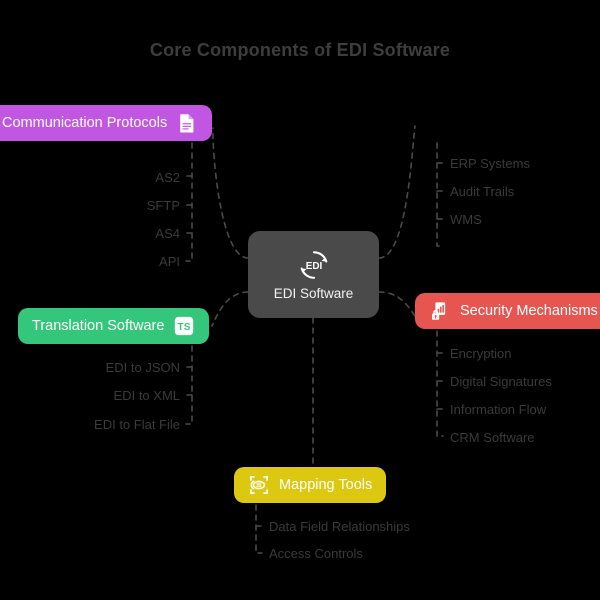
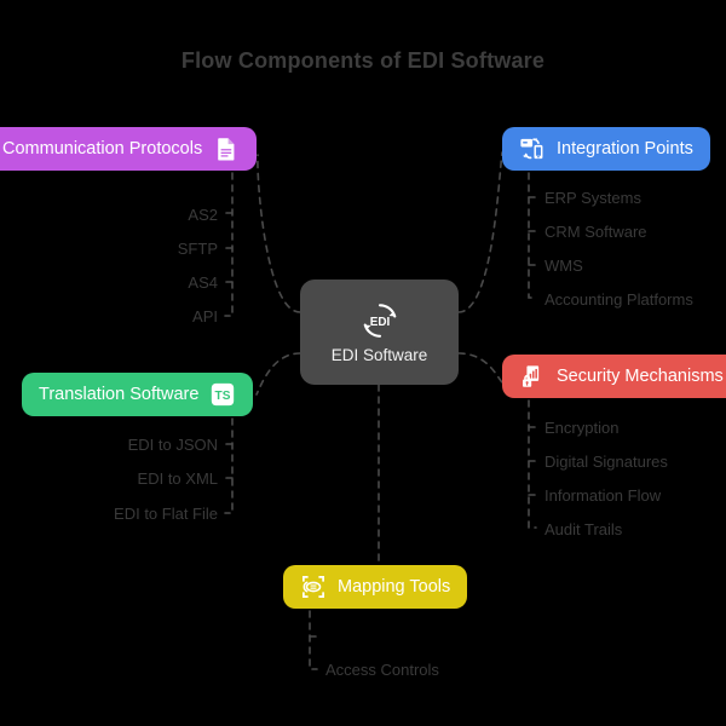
- Core Components of EDI Software
+ Flow Components of EDI Software
  EDI
  EDI Software
  Communication Protocols
+ Integration Points
  TS
  Translation Software
  Security Mechanisms
  Mapping Tools
  AS2
  SFTP
  AS4
  API
  ERP Systems
- Audit Trails
+ CRM Software
  WMS
+ Accounting Platforms
  EDI to JSON
  EDI to XML
  EDI to Flat File
  Encryption
  Digital Signatures
  Information Flow
- CRM Software
+ Audit Trails
- Data Field Relationships
  Access Controls
